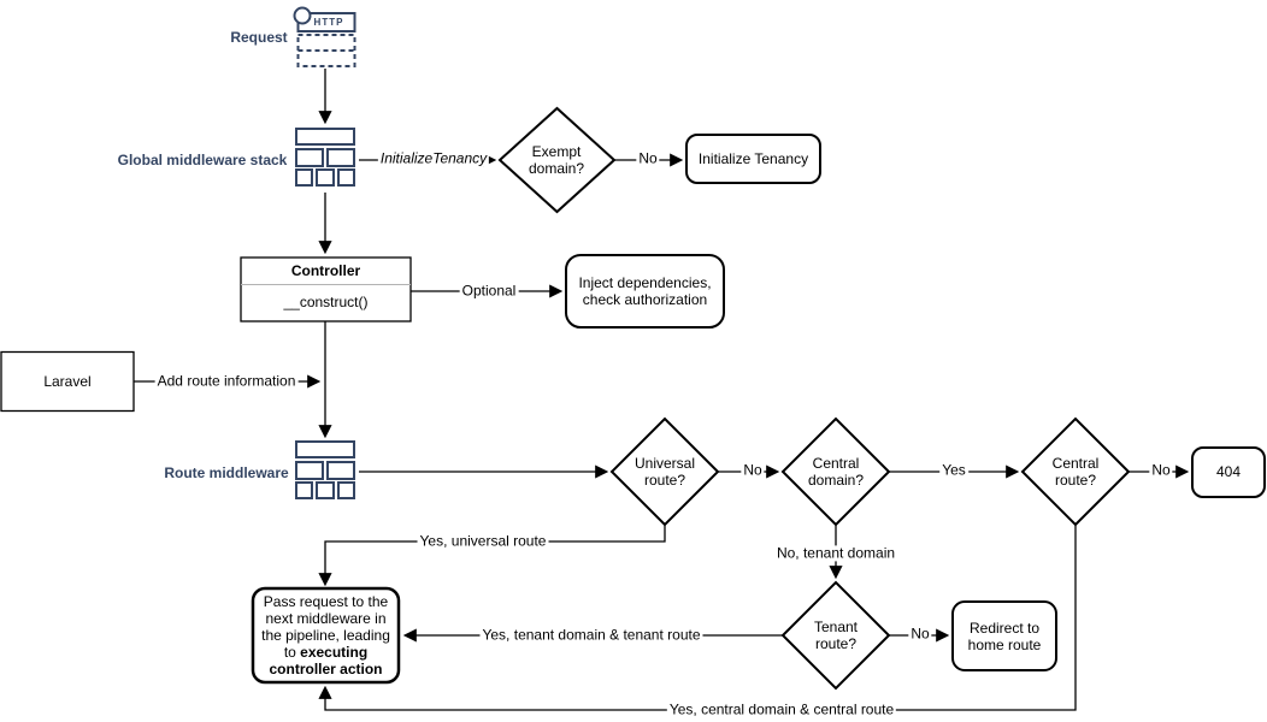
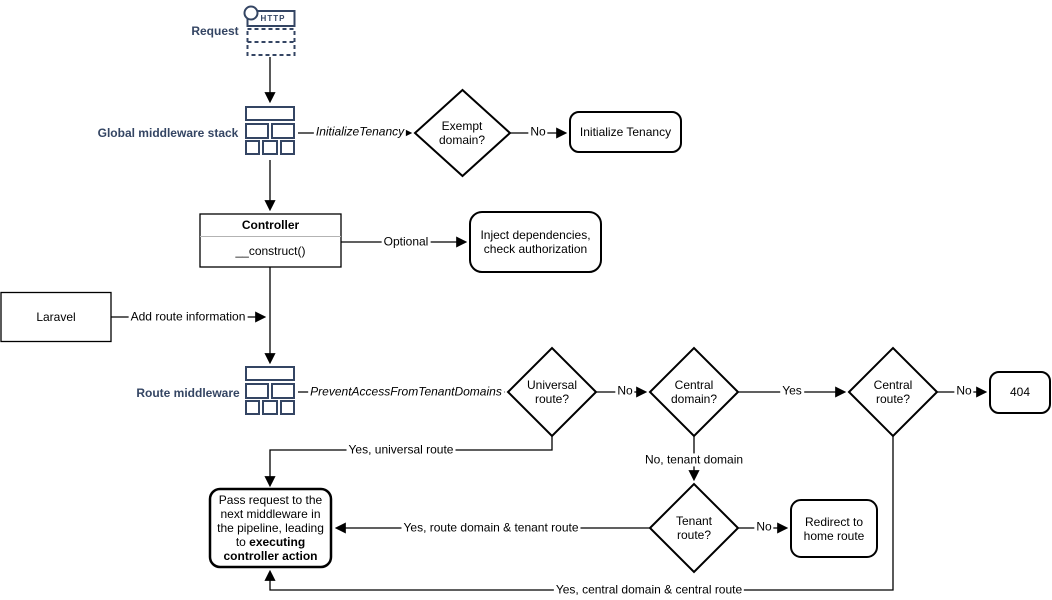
  Request
  HTTP
  Global middleware stack
  InitializeTenancy
  Exempt domain?
  No
  Initialize Tenancy
  Controller
  __construct()
  Optional
  Inject dependencies, check authorization
  Laravel
  Add route information
  Route middleware
+ PreventAccessFromTenantDomains
  Universal route?
  No
  Central domain?
  Yes
  Central route?
  No
  404
  Yes, universal route
  No, tenant domain
  Pass request to the next middleware in the pipeline, leading to executing controller action
  Tenant route?
  No
  Redirect to home route
- Yes, tenant domain & tenant route
+ Yes, route domain & tenant route
  Yes, central domain & central route
